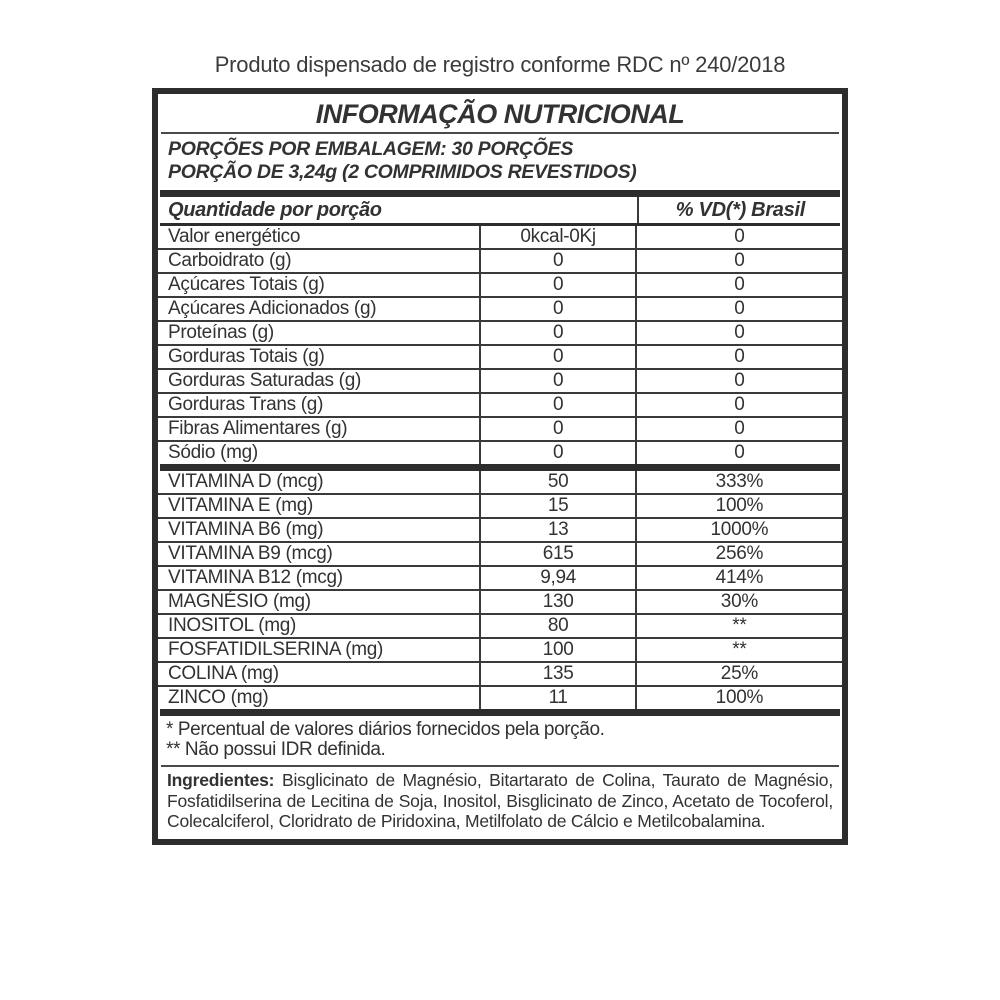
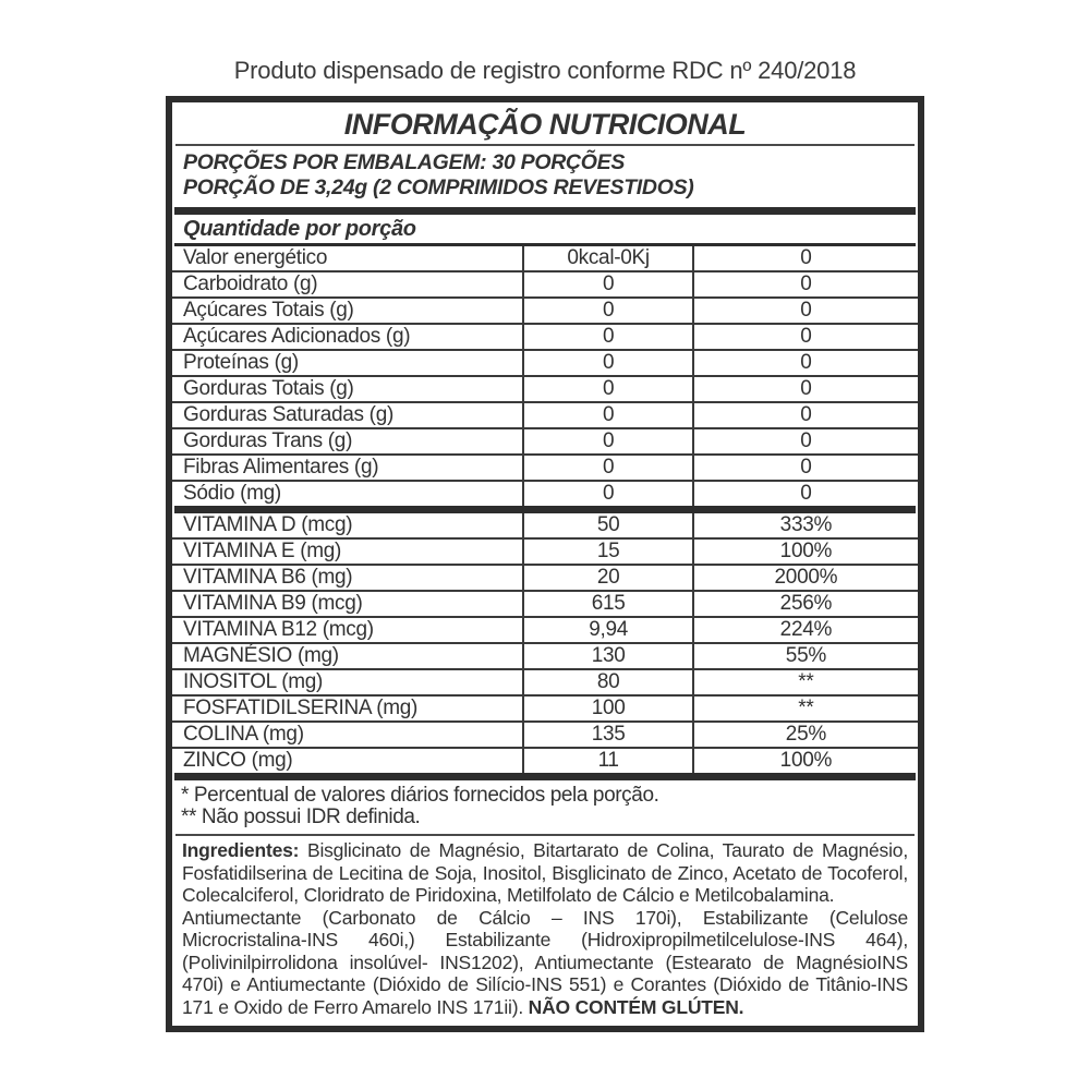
  Produto dispensado de registro conforme RDC nº 240/2018
  INFORMAÇÃO NUTRICIONAL
  PORÇÕES POR EMBALAGEM: 30 PORÇÕES
  PORÇÃO DE 3,24g (2 COMPRIMIDOS REVESTIDOS)
  Quantidade por porção
- % VD(*) Brasil
  Valor energético
  0kcal-0Kj
  0
  Carboidrato (g)
  0
  0
  Açúcares Totais (g)
  0
  0
  Açúcares Adicionados (g)
  0
  0
  Proteínas (g)
  0
  0
  Gorduras Totais (g)
  0
  0
  Gorduras Saturadas (g)
  0
  0
  Gorduras Trans (g)
  0
  0
  Fibras Alimentares (g)
  0
  0
  Sódio (mg)
  0
  0
  VITAMINA D (mcg)
  50
  333%
  VITAMINA E (mg)
  15
  100%
  VITAMINA B6 (mg)
- 13
+ 20
- 1000%
+ 2000%
  VITAMINA B9 (mcg)
  615
  256%
  VITAMINA B12 (mcg)
  9,94
- 414%
+ 224%
  MAGNÉSIO (mg)
  130
- 30%
+ 55%
  INOSITOL (mg)
  80
  **
  FOSFATIDILSERINA (mg)
  100
  **
  COLINA (mg)
  135
  25%
  ZINCO (mg)
  11
  100%
  * Percentual de valores diários fornecidos pela porção.
  ** Não possui IDR definida.
  Ingredientes: Bisglicinato de Magnésio, Bitartarato de Colina, Taurato de Magnésio, Fosfatidilserina de Lecitina de Soja, Inositol, Bisglicinato de Zinco, Acetato de Tocoferol, Colecalciferol, Cloridrato de Piridoxina, Metilfolato de Cálcio e Metilcobalamina.
+ Antiumectante (Carbonato de Cálcio – INS 170i), Estabilizante (Celulose Microcristalina-INS 460i,) Estabilizante (Hidroxipropilmetilcelulose-INS 464), (Polivinilpirrolidona insolúvel- INS1202), Antiumectante (Estearato de MagnésioINS 470i) e Antiumectante (Dióxido de Silício-INS 551) e Corantes (Dióxido de Titânio-INS 171 e Oxido de Ferro Amarelo INS 171ii). NÃO CONTÉM GLÚTEN.
